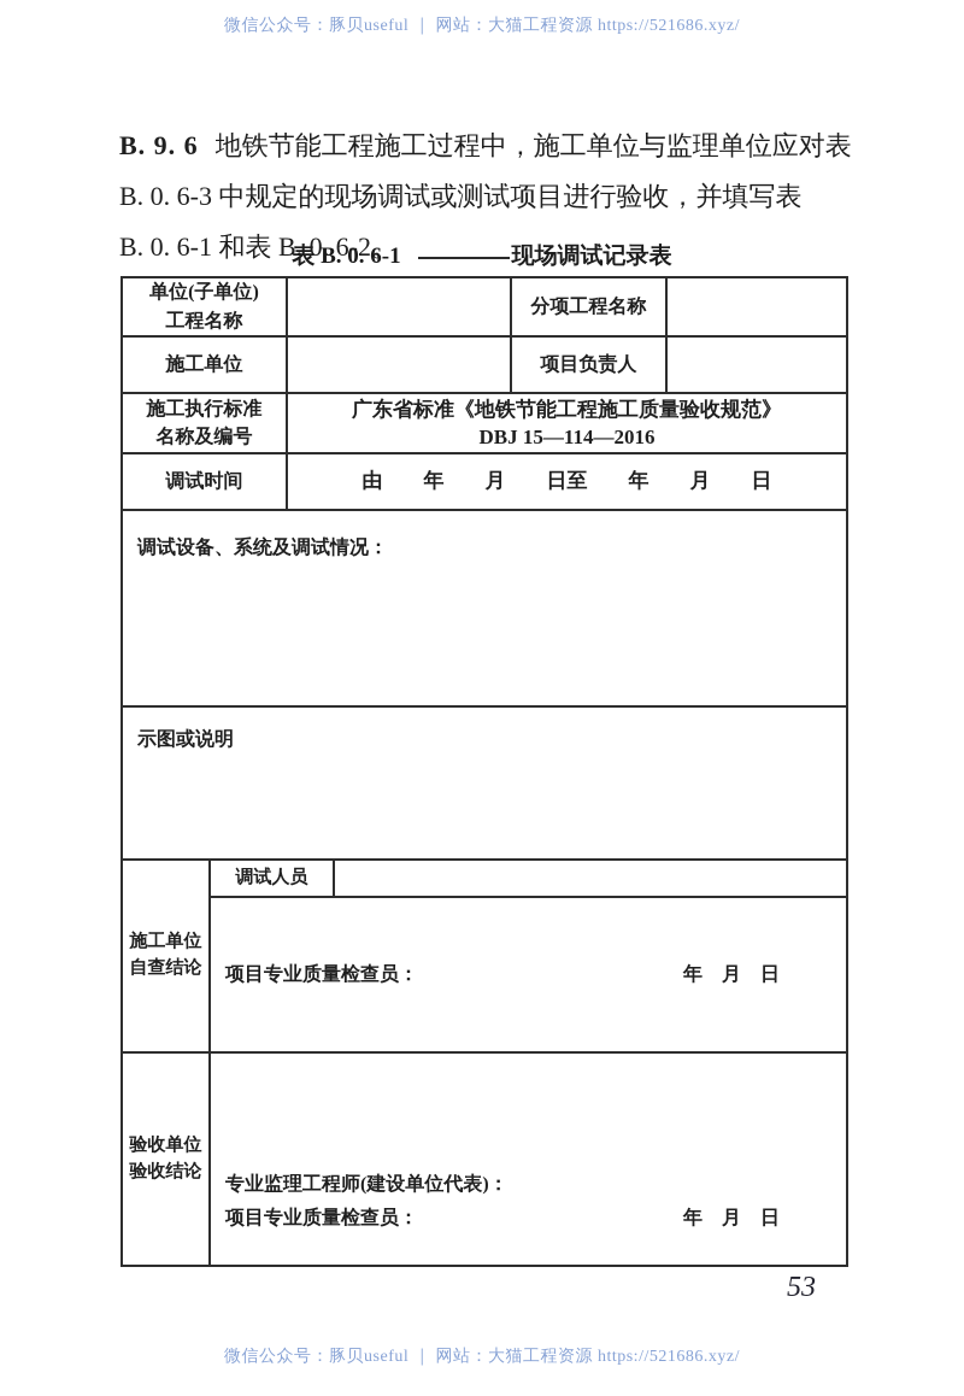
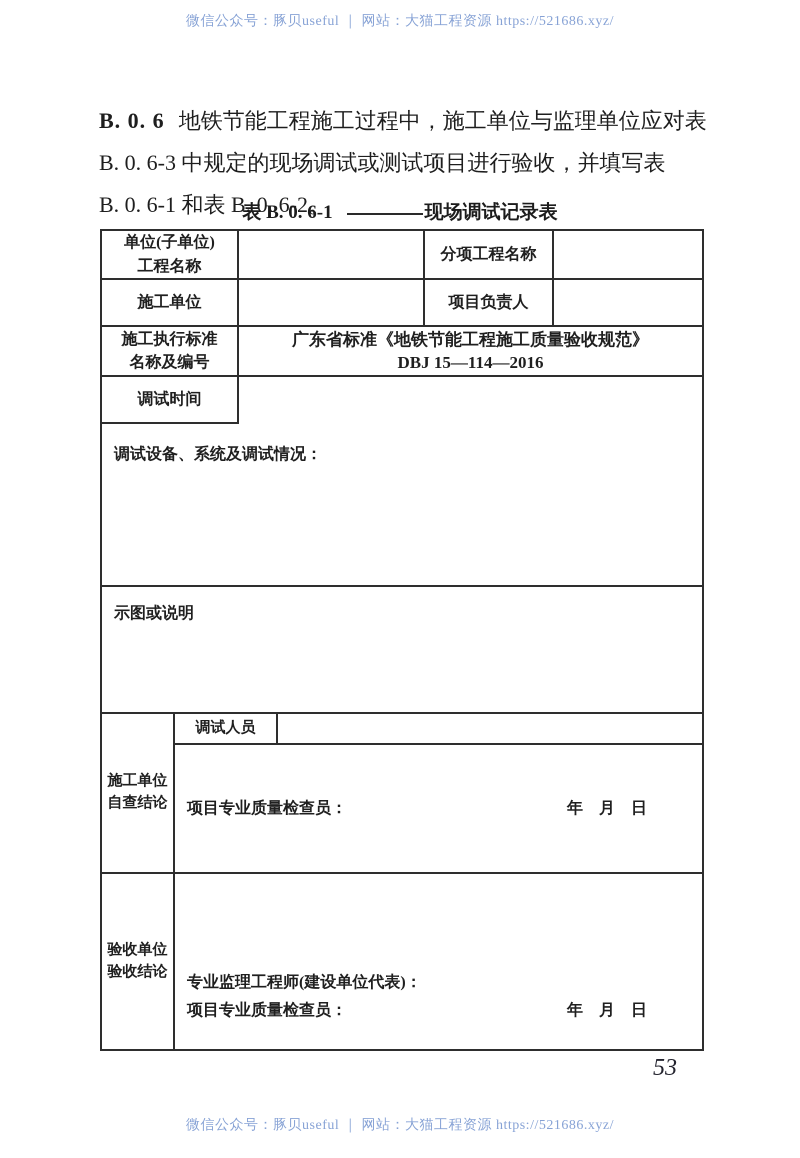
  微信公众号：豚贝useful ｜ 网站：大猫工程资源 https://521686.xyz/
- B. 9. 6 地铁节能工程施工过程中，施工单位与监理单位应对表
+ B. 0. 6 地铁节能工程施工过程中，施工单位与监理单位应对表
  B. 0. 6-3 中规定的现场调试或测试项目进行验收，并填写表
  B. 0. 6-1 和表 B. 0. 6-2。
  表 B. 0. 6-1 现场调试记录表
  单位(子单位)
  工程名称
  分项工程名称
  施工单位
  项目负责人
  施工执行标准
  名称及编号
  广东省标准《地铁节能工程施工质量验收规范》
  DBJ 15—114—2016
  调试时间
- 由 年 月 日至 年 月 日
  调试设备、系统及调试情况：
  示图或说明
  施工单位
  自查结论
  调试人员
  项目专业质量检查员：
  年 月 日
  验收单位
  验收结论
  专业监理工程师(建设单位代表)：
  项目专业质量检查员：
  年 月 日
  53
  微信公众号：豚贝useful ｜ 网站：大猫工程资源 https://521686.xyz/
